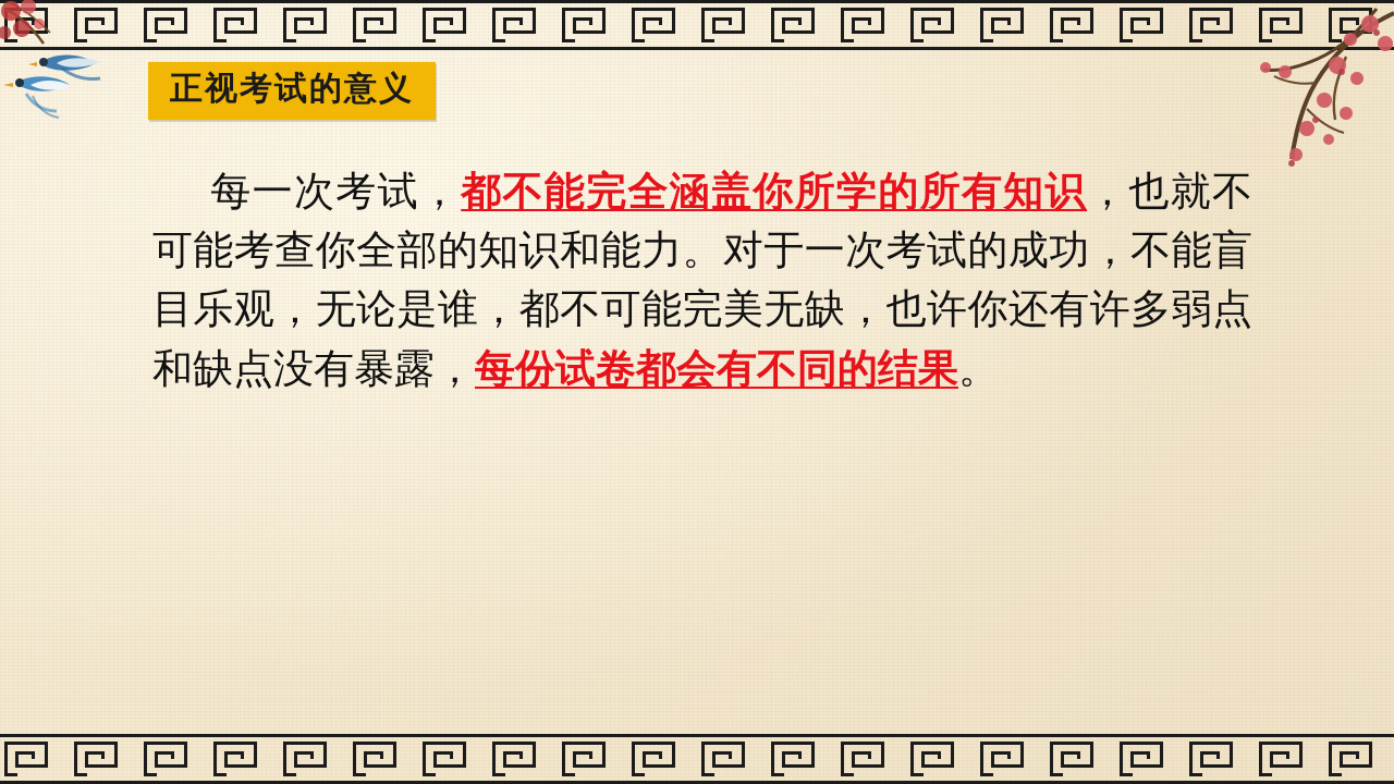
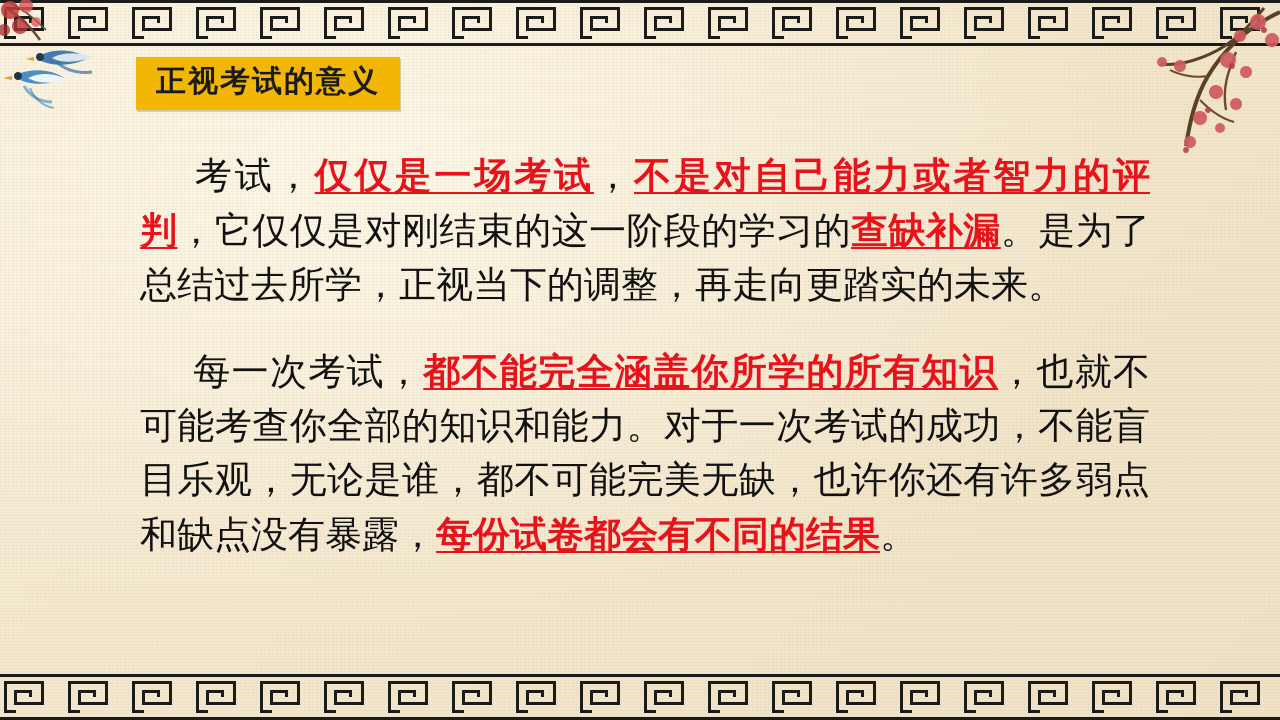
  正视考试的意义
+ 考试，仅仅是一场考试，不是对自己能力或者智力的评判，它仅仅是对刚结束的这一阶段的学习的查缺补漏。是为了总结过去所学，正视当下的调整，再走向更踏实的未来。
  每一次考试，都不能完全涵盖你所学的所有知识，也就不可能考查你全部的知识和能力。对于一次考试的成功，不能盲目乐观，无论是谁，都不可能完美无缺，也许你还有许多弱点和缺点没有暴露，每份试卷都会有不同的结果。
